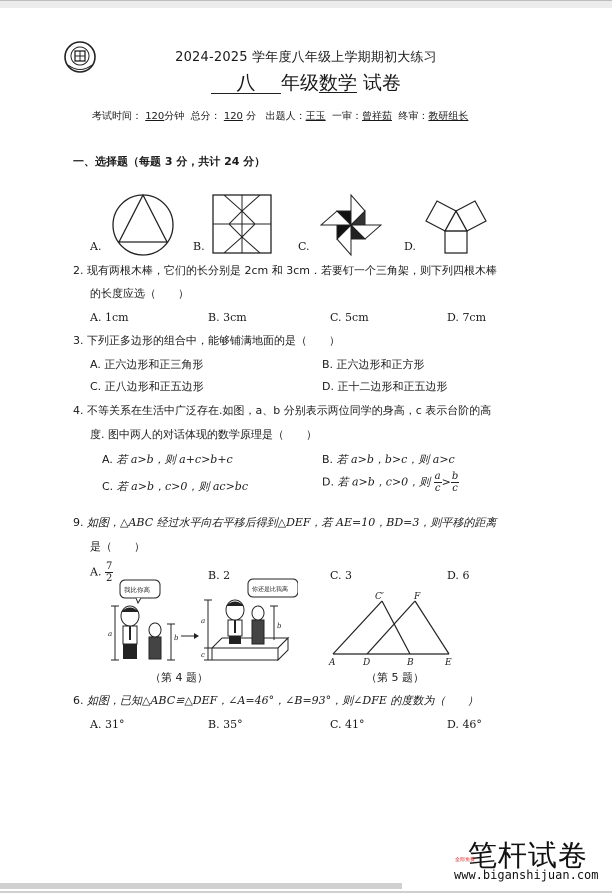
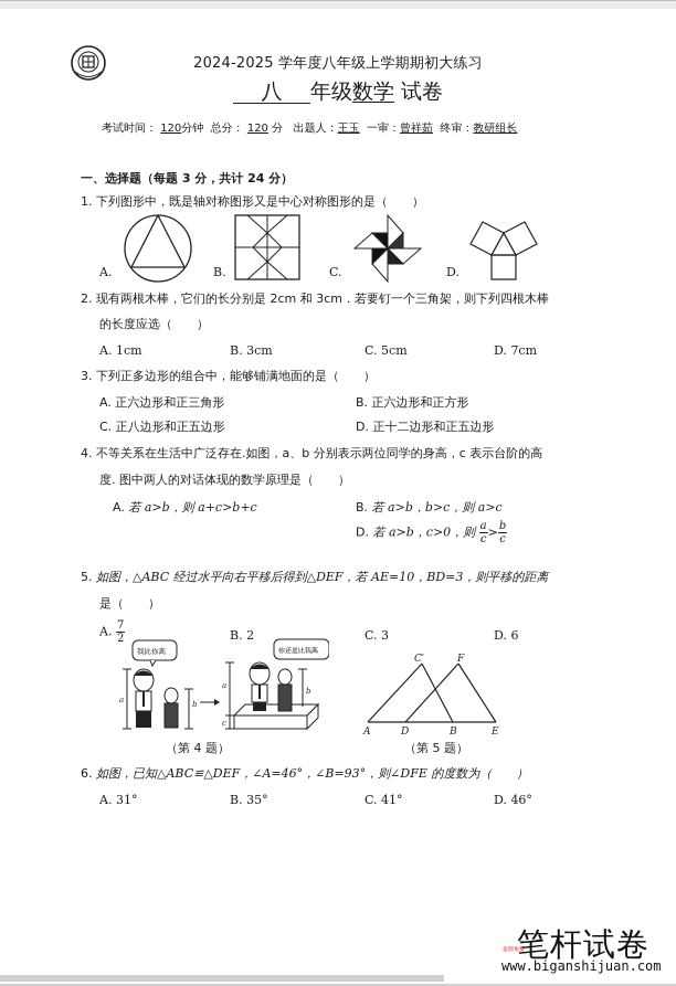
  2024-2025 学年度八年级上学期期初大练习
  八 年级数学 试卷
  考试时间： 120分钟 总分： 120 分 出题人：王玉 一审：曾祥茹 终审：教研组长
  一、选择题（每题 3 分，共计 24 分）
+ 1. 下列图形中，既是轴对称图形又是中心对称图形的是（ ）
  A.
  B.
  C.
  D.
  2. 现有两根木棒，它们的长分别是 2cm 和 3cm．若要钉一个三角架，则下列四根木棒
  的长度应选（ ）
  A. 1cm
  B. 3cm
  C. 5cm
  D. 7cm
  3. 下列正多边形的组合中，能够铺满地面的是（ ）
  A. 正六边形和正三角形
  B. 正六边形和正方形
  C. 正八边形和正五边形
  D. 正十二边形和正五边形
  4. 不等关系在生活中广泛存在.如图，a、b 分别表示两位同学的身高，c 表示台阶的高
  度. 图中两人的对话体现的数学原理是（ ）
  A. 若 a>b，则 a+c>b+c
  B. 若 a>b，b>c，则 a>c
- C. 若 a>b，c>0，则 ac>bc
  D. 若 a>b，c>0，则
  a
  c
  >
  b
  c
- 9. 如图，△ABC 经过水平向右平移后得到△DEF，若 AE=10，BD=3，则平移的距离
+ 5. 如图，△ABC 经过水平向右平移后得到△DEF，若 AE=10，BD=3，则平移的距离
  是（ ）
  A.
  7
  2
  B. 2
  C. 3
  D. 6
  我比你高
  a
  b
  a
  c
  b
  （第 4 题）
  A
  D
  B
  E
  C′
  F
  （第 5 题）
  6. 如图，已知△ABC≌△DEF，∠A=46°，∠B=93°，则∠DFE 的度数为（ ）
  A. 31°
  B. 35°
  C. 41°
  D. 46°
  笔杆试卷
  www.biganshijuan.com
